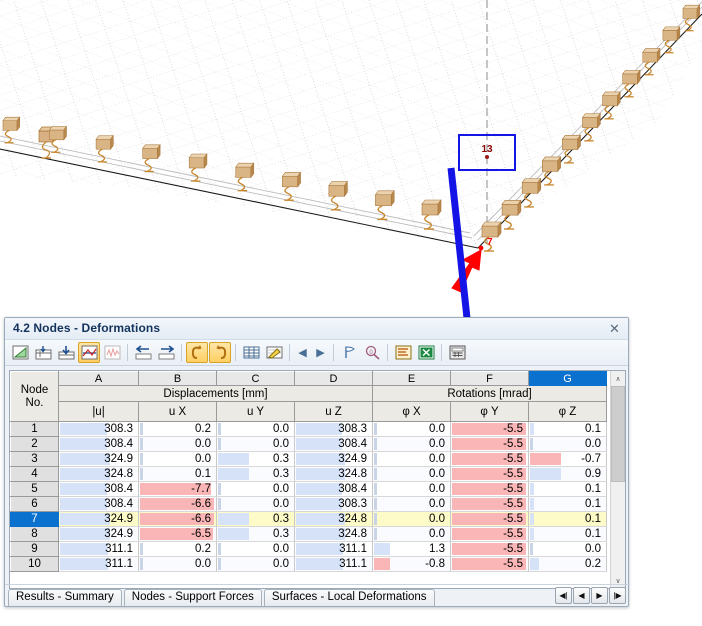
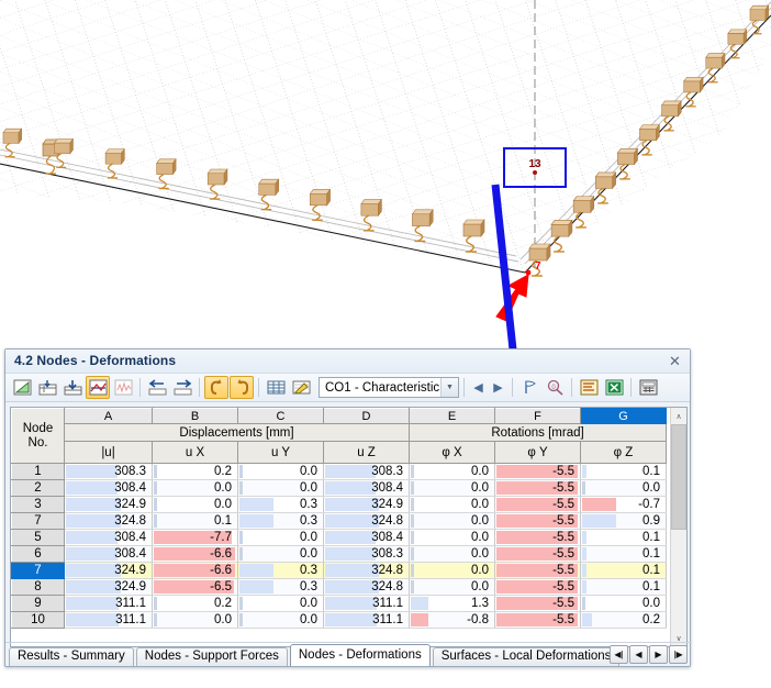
  13
  7
  4.2 Nodes - Deformations
  ✕
+ CO1 - Characteristic
  ◀
  ▶
  Node No.	A	B	C	D	E	F	G
  Displacements [mm]	Rotations [mrad]
  |u|	u X	u Y	u Z	φ X	φ Y	φ Z
  1	308.3	0.2	0.0	308.3	0.0	-5.5	0.1
  2	308.4	0.0	0.0	308.4	0.0	-5.5	0.0
  3	324.9	0.0	0.3	324.9	0.0	-5.5	-0.7
- 4	324.8	0.1	0.3	324.8	0.0	-5.5	0.9
+ 7	324.8	0.1	0.3	324.8	0.0	-5.5	0.9
  5	308.4	-7.7	0.0	308.4	0.0	-5.5	0.1
  6	308.4	-6.6	0.0	308.3	0.0	-5.5	0.1
  7	324.9	-6.6	0.3	324.8	0.0	-5.5	0.1
  8	324.9	-6.5	0.3	324.8	0.0	-5.5	0.1
  9	311.1	0.2	0.0	311.1	1.3	-5.5	0.0
  10	311.1	0.0	0.0	311.1	-0.8	-5.5	0.2
  Results - Summary
  Nodes - Support Forces
+ Nodes - Deformations
  Surfaces - Local Deformations
  ◀|
  ◀
  ▶
  |▶
